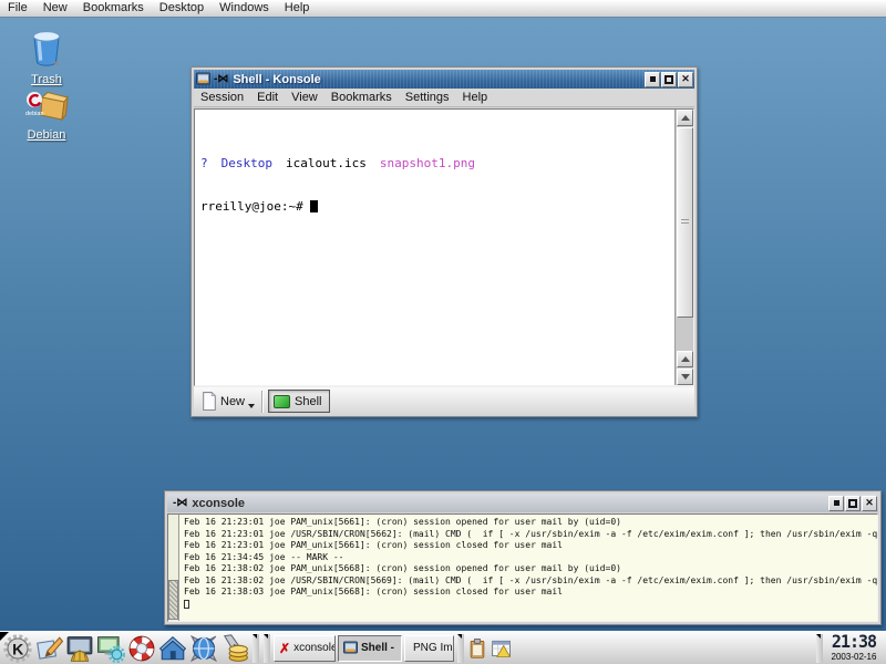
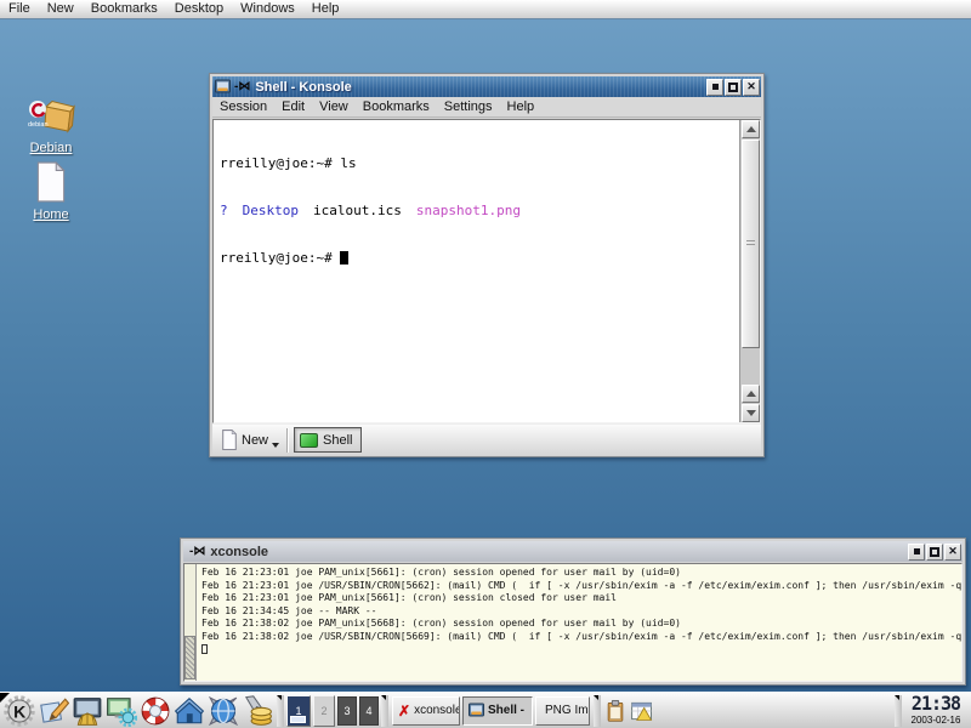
  File
  New
  Bookmarks
  Desktop
  Windows
  Help
- Trash
  Debian
+ Home
  -⋈
  Shell - Konsole
  ✕
  Session
  Edit
  View
  Bookmarks
  Settings
  Help
+ rreilly@joe:~# ls
  ? Desktop icalout.ics snapshot1.png
  rreilly@joe:~#
  New
  Shell
  -⋈
  xconsole
  ✕
  Feb 16 21:23:01 joe PAM_unix[5661]: (cron) session opened for user mail by (uid=0)
  Feb 16 21:23:01 joe /USR/SBIN/CRON[5662]: (mail) CMD ( if [ -x /usr/sbin/exim -a -f /etc/exim/exim.conf ]; then /usr/sbin/exim -q
  Feb 16 21:23:01 joe PAM_unix[5661]: (cron) session closed for user mail
  Feb 16 21:34:45 joe -- MARK --
  Feb 16 21:38:02 joe PAM_unix[5668]: (cron) session opened for user mail by (uid=0)
  Feb 16 21:38:02 joe /USR/SBIN/CRON[5669]: (mail) CMD ( if [ -x /usr/sbin/exim -a -f /etc/exim/exim.conf ]; then /usr/sbin/exim -q
- Feb 16 21:38:03 joe PAM_unix[5668]: (cron) session closed for user mail
  K
+ 1
+ 2
+ 3
+ 4
  ✗
  xconsole
  Shell -
  PNG Im
  21:38
  2003-02-16
